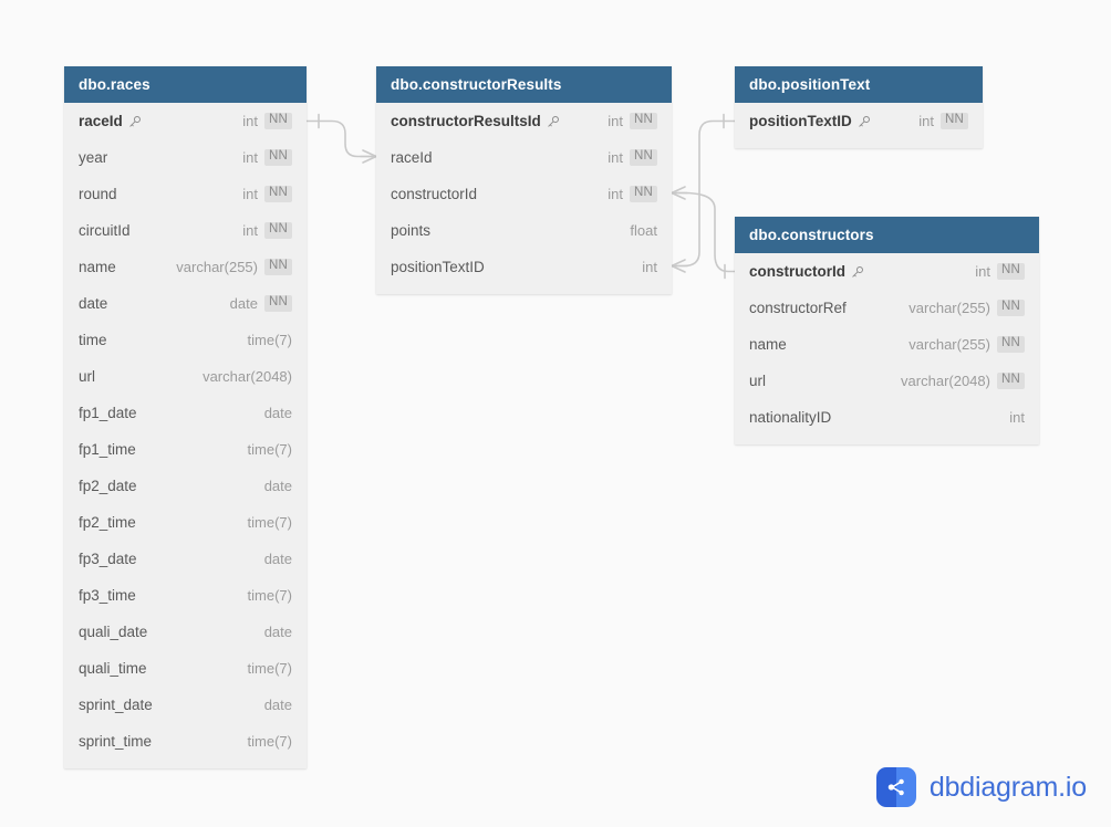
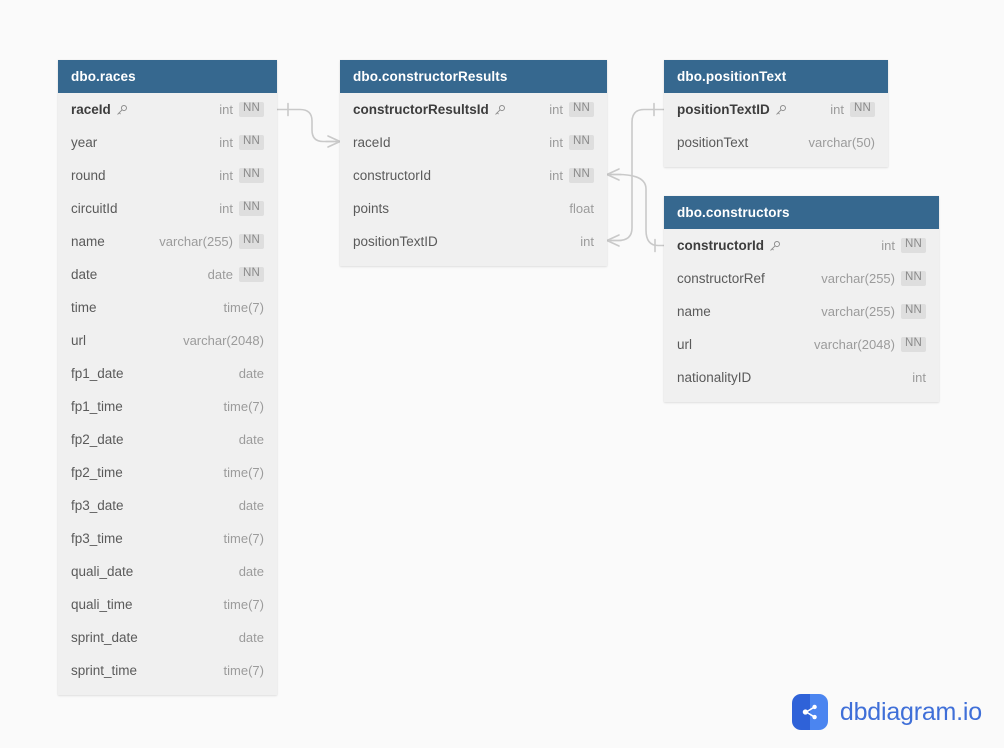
  dbo.races
  raceId
  int
  NN
  year
  int
  NN
  round
  int
  NN
  circuitId
  int
  NN
  name
  varchar(255)
  NN
  date
  date
  NN
  time
  time(7)
  url
  varchar(2048)
  fp1_date
  date
  fp1_time
  time(7)
  fp2_date
  date
  fp2_time
  time(7)
  fp3_date
  date
  fp3_time
  time(7)
  quali_date
  date
  quali_time
  time(7)
  sprint_date
  date
  sprint_time
  time(7)
  dbo.constructorResults
  constructorResultsId
  int
  NN
  raceId
  int
  NN
  constructorId
  int
  NN
  points
  float
  positionTextID
  int
  dbo.positionText
  positionTextID
  int
  NN
+ positionText
+ varchar(50)
  dbo.constructors
  constructorId
  int
  NN
  constructorRef
  varchar(255)
  NN
  name
  varchar(255)
  NN
  url
  varchar(2048)
  NN
  nationalityID
  int
  dbdiagram.io
